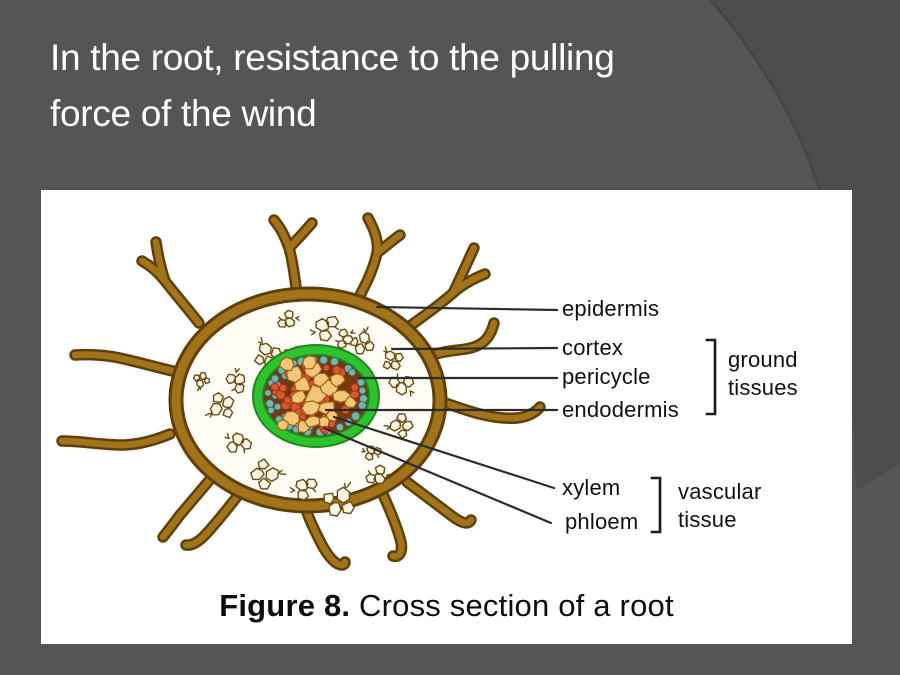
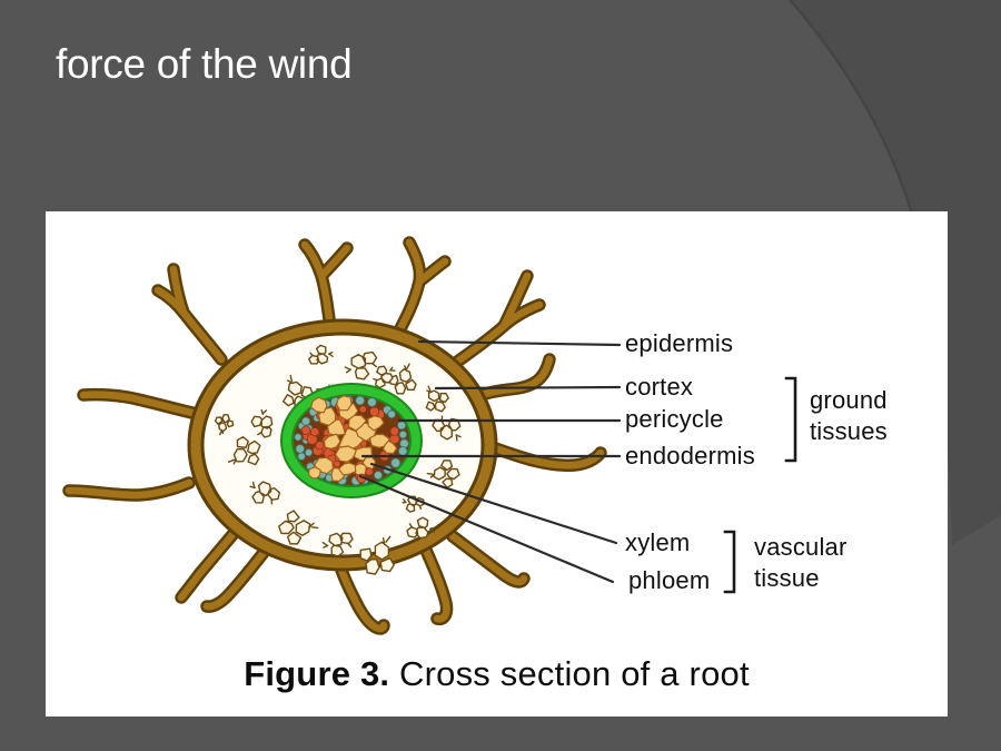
- In the root, resistance to the pulling
  force of the wind
  epidermis
  cortex
  pericycle
  endodermis
  xylem
  phloem
  ground
  tissues
  vascular
  tissue
- Figure 8. Cross section of a root
+ Figure 3. Cross section of a root
